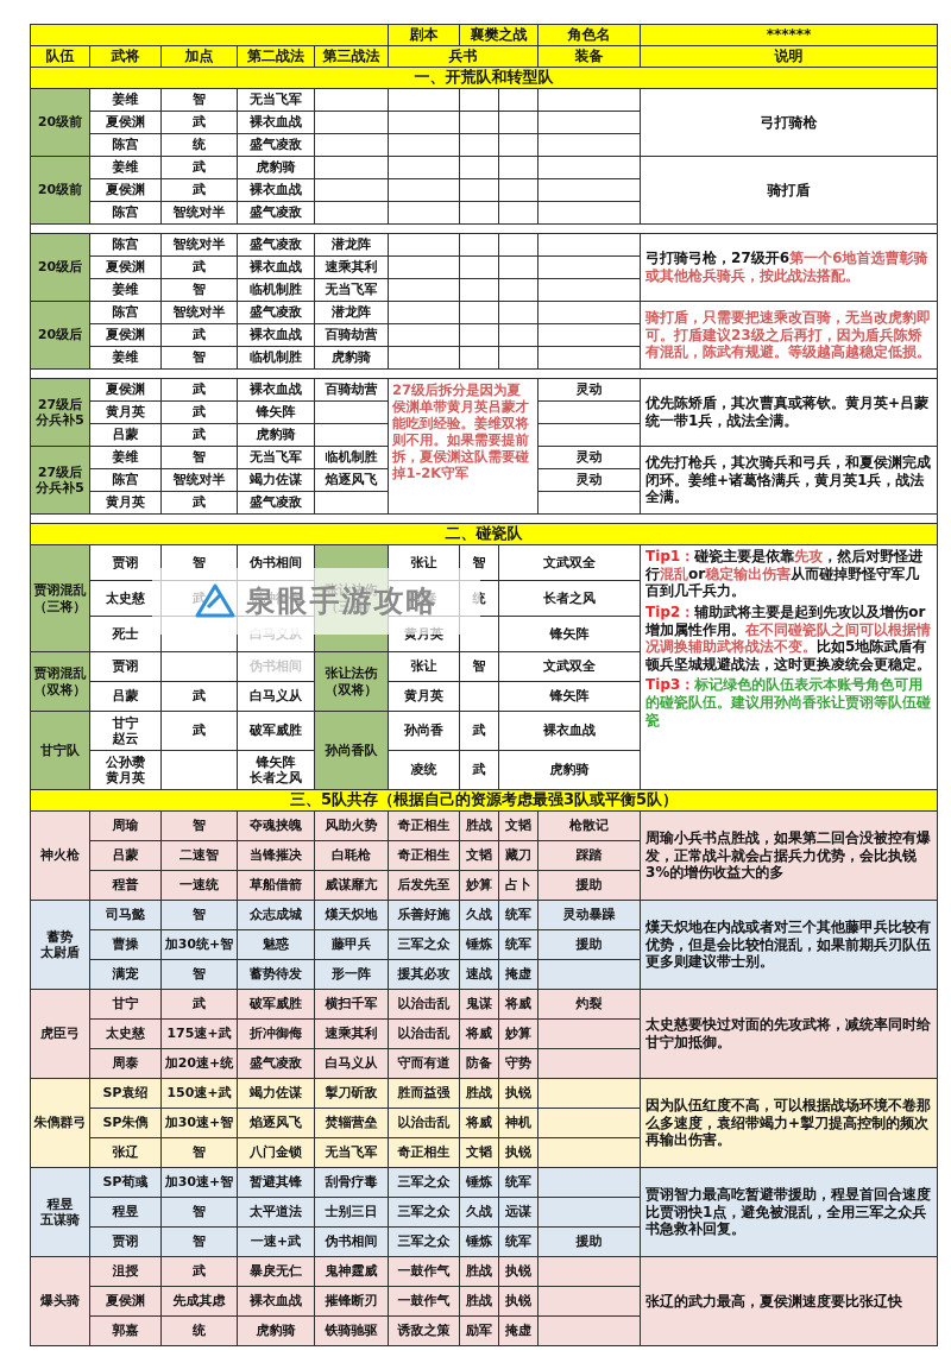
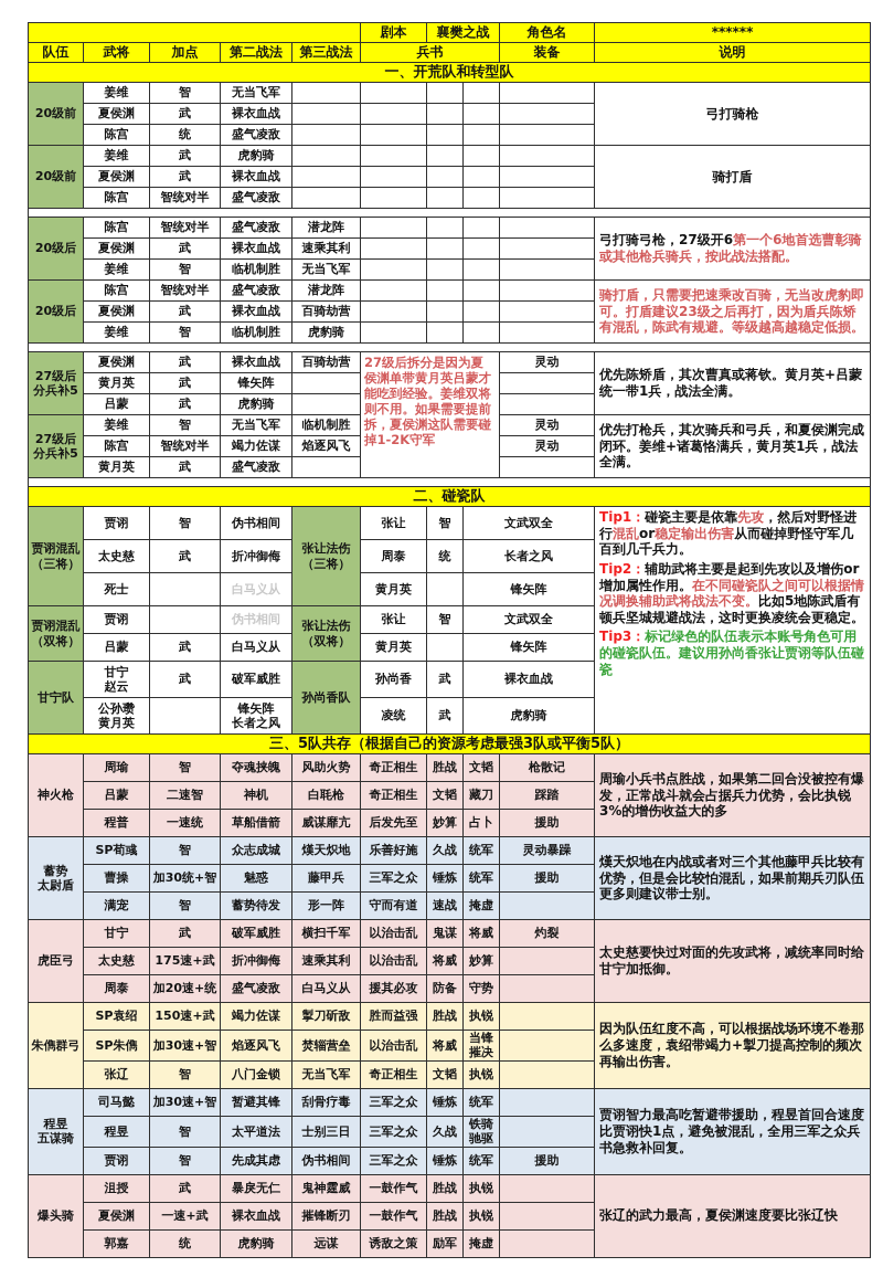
  	剧本	襄樊之战	角色名	******
  队伍	武将	加点	第二战法	第三战法	兵书	装备	说明
  一、开荒队和转型队
  20级前	姜维	智	无当飞军						弓打骑枪
  夏侯渊	武	裸衣血战
  陈宫	统	盛气凌敌
  20级前	姜维	武	虎豹骑						骑打盾
  夏侯渊	武	裸衣血战
  陈宫	智统对半	盛气凌敌
  20级后	陈宫	智统对半	盛气凌敌	潜龙阵					弓打骑弓枪，27级开6第一个6地首选曹彰骑或其他枪兵骑兵，按此战法搭配。
  夏侯渊	武	裸衣血战	速乘其利
  姜维	智	临机制胜	无当飞军
  20级后	陈宫	智统对半	盛气凌敌	潜龙阵					骑打盾，只需要把速乘改百骑，无当改虎豹即可。打盾建议23级之后再打，因为盾兵陈矫有混乱，陈武有规避。等级越高越稳定低损。
  夏侯渊	武	裸衣血战	百骑劫营
  姜维	智	临机制胜	虎豹骑
  27级后分兵补5	夏侯渊	武	裸衣血战	百骑劫营	27级后拆分是因为夏侯渊单带黄月英吕蒙才能吃到经验。姜维双将则不用。如果需要提前拆，夏侯渊这队需要碰掉1-2K守军	灵动	优先陈矫盾，其次曹真或蒋钦。黄月英+吕蒙统一带1兵，战法全满。
  黄月英	武	锋矢阵
  吕蒙	武	虎豹骑
  27级后分兵补5	姜维	智	无当飞军	临机制胜	灵动	优先打枪兵，其次骑兵和弓兵，和夏侯渊完成闭环。姜维+诸葛恪满兵，黄月英1兵，战法全满。
  陈宫	智统对半	竭力佐谋	焰逐风飞	灵动
  黄月英	武	盛气凌敌
  二、碰瓷队
  贾诩混乱（三将）	贾诩	智	伪书相间	张让法伤（三将）	张让	智	文武双全	Tip1：碰瓷主要是依靠先攻，然后对野怪进行混乱or稳定输出伤害从而碰掉野怪守军几百到几千兵力。Tip2：辅助武将主要是起到先攻以及增伤or增加属性作用。在不同碰瓷队之间可以根据情况调换辅助武将战法不变。比如5地陈武盾有顿兵坚城规避战法，这时更换凌统会更稳定。Tip3：标记绿色的队伍表示本账号角色可用的碰瓷队伍。建议用孙尚香张让贾诩等队伍碰瓷
  太史慈	武	折冲御侮	周泰	统	长者之风
  死士		白马义从	黄月英		锋矢阵
  贾诩混乱（双将）	贾诩		伪书相间	张让法伤（双将）	张让	智	文武双全
  吕蒙	武	白马义从	黄月英		锋矢阵
  甘宁队	甘宁赵云	武	破军威胜	孙尚香队	孙尚香	武	裸衣血战
  公孙瓒黄月英		锋矢阵长者之风	凌统	武	虎豹骑
  三、5队共存（根据自己的资源考虑最强3队或平衡5队）
  神火枪	周瑜	智	夺魂挟魄	风助火势	奇正相生	胜战	文韬	枪散记	周瑜小兵书点胜战，如果第二回合没被控有爆发，正常战斗就会占据兵力优势，会比执锐3%的增伤收益大的多
- 吕蒙	二速智	当锋摧决	白毦枪	奇正相生	文韬	藏刀	踩踏
+ 吕蒙	二速智	神机	白毦枪	奇正相生	文韬	藏刀	踩踏
  程普	一速统	草船借箭	威谋靡亢	后发先至	妙算	占卜	援助
- 蓄势太尉盾	司马懿	智	众志成城	熯天炽地	乐善好施	久战	统军	灵动暴躁	熯天炽地在内战或者对三个其他藤甲兵比较有优势，但是会比较怕混乱，如果前期兵刃队伍更多则建议带士别。
+ 蓄势太尉盾	SP荀彧	智	众志成城	熯天炽地	乐善好施	久战	统军	灵动暴躁	熯天炽地在内战或者对三个其他藤甲兵比较有优势，但是会比较怕混乱，如果前期兵刃队伍更多则建议带士别。
  曹操	加30统+智	魅惑	藤甲兵	三军之众	锤炼	统军	援助
- 满宠	智	蓄势待发	形一阵	援其必攻	速战	掩虚
+ 满宠	智	蓄势待发	形一阵	守而有道	速战	掩虚
  虎臣弓	甘宁	武	破军威胜	横扫千军	以治击乱	鬼谋	将威	灼裂	太史慈要快过对面的先攻武将，减统率同时给甘宁加抵御。
  太史慈	175速+武	折冲御侮	速乘其利	以治击乱	将威	妙算
- 周泰	加20速+统	盛气凌敌	白马义从	守而有道	防备	守势
+ 周泰	加20速+统	盛气凌敌	白马义从	援其必攻	防备	守势
  朱儁群弓	SP袁绍	150速+武	竭力佐谋	掣刀斫敌	胜而益强	胜战	执锐		因为队伍红度不高，可以根据战场环境不卷那么多速度，袁绍带竭力+掣刀提高控制的频次再输出伤害。
- SP朱儁	加30速+智	焰逐风飞	焚辎营垒	以治击乱	将威	神机
+ SP朱儁	加30速+智	焰逐风飞	焚辎营垒	以治击乱	将威	当锋摧决
  张辽	智	八门金锁	无当飞军	奇正相生	文韬	执锐
- 程昱五谋骑	SP荀彧	加30速+智	暂避其锋	刮骨疗毒	三军之众	锤炼	统军		贾诩智力最高吃暂避带援助，程昱首回合速度比贾诩快1点，避免被混乱，全用三军之众兵书急救补回复。
+ 程昱五谋骑	司马懿	加30速+智	暂避其锋	刮骨疗毒	三军之众	锤炼	统军		贾诩智力最高吃暂避带援助，程昱首回合速度比贾诩快1点，避免被混乱，全用三军之众兵书急救补回复。
- 程昱	智	太平道法	士别三日	三军之众	久战	远谋
+ 程昱	智	太平道法	士别三日	三军之众	久战	铁骑驰驱
- 贾诩	智	一速+武	伪书相间	三军之众	锤炼	统军	援助
+ 贾诩	智	先成其虑	伪书相间	三军之众	锤炼	统军	援助
  爆头骑	沮授	武	暴戾无仁	鬼神霆威	一鼓作气	胜战	执锐		张辽的武力最高，夏侯渊速度要比张辽快
- 夏侯渊	先成其虑	裸衣血战	摧锋断刃	一鼓作气	胜战	执锐
+ 夏侯渊	一速+武	裸衣血战	摧锋断刃	一鼓作气	胜战	执锐
- 郭嘉	统	虎豹骑	铁骑驰驱	诱敌之策	励军	掩虚
+ 郭嘉	统	虎豹骑	远谋	诱敌之策	励军	掩虚
- 泉眼手游攻略
